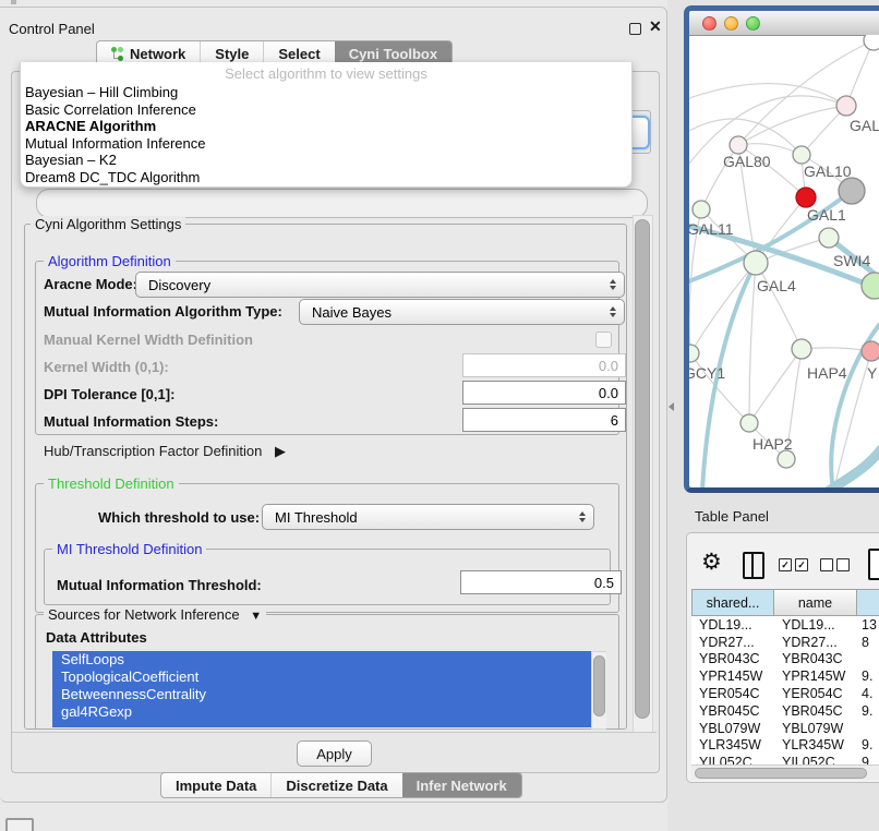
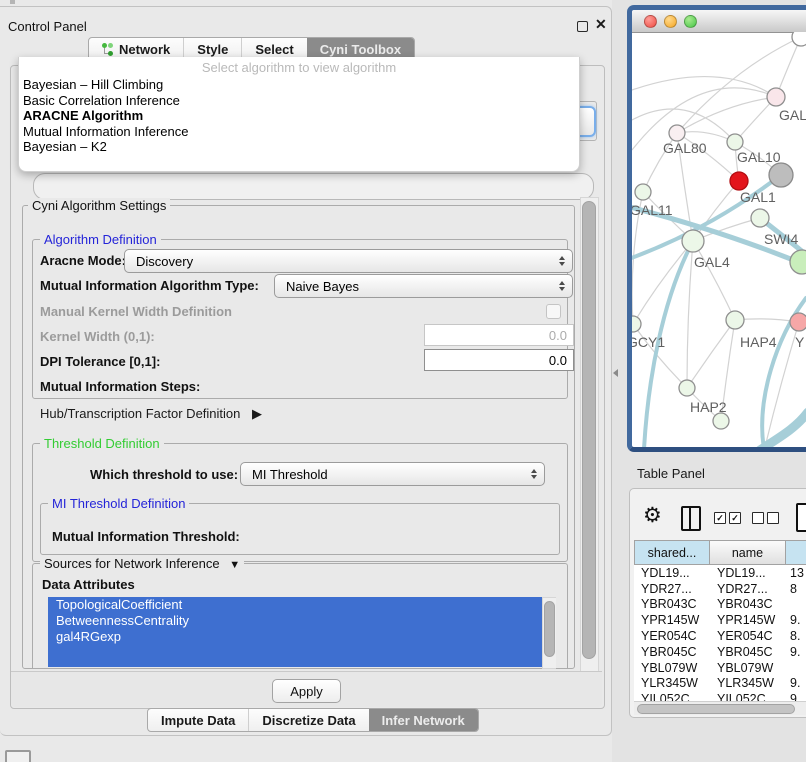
  Control Panel
  ✕
  Network
  Style
  Select
  Cyni Toolbox
  Cyni Algorithm Settings
  Algorithm Definition
  Aracne Mode
  Discovery
  Mutual Information Algorithm Type:
  Naive Bayes
  Manual Kernel Width Definition
  Kernel Width (0,1):
  0.0
  DPI Tolerance [0,1]:
  0.0
  Mutual Information Steps:
- 6
  Hub/Transcription Factor Definition ▶
  Threshold Definition
  Which threshold to use:
  MI Threshold
  MI Threshold Definition
  Mutual Information Threshold:
- 0.5
  Sources for Network Inference ▼
  Data Attributes
- SelfLoops
  TopologicalCoefficient
  BetweennessCentrality
  gal4RGexp
  Apply
  Impute Data
  Discretize Data
  Infer Network
- Select algorithm to view settings
+ Select algorithm to view algorithm
  Bayesian – Hill Climbing
  Basic Correlation Inference
  ARACNE Algorithm
  Mutual Information Inference
  Bayesian – K2
- Dream8 DC_TDC Algorithm
  GAL
  GAL80
  GAL10
  GAL1
  GAL11
  SWI4
  GAL4
  GCY1
  HAP4
  Y
  HAP2
  Table Panel
  ⚙
  ✓
  ✓
  shared...
  name
  YDL19...
  YDL19...
  13
  YDR27...
  YDR27...
  8
  YBR043C
  YBR043C
  YPR145W
  YPR145W
  9.
  YER054C
  YER054C
- 4.
+ 8.
  YBR045C
  YBR045C
  9.
  YBL079W
  YBL079W
  YLR345W
  YLR345W
  9.
  YIL052C
  YIL052C
  9
